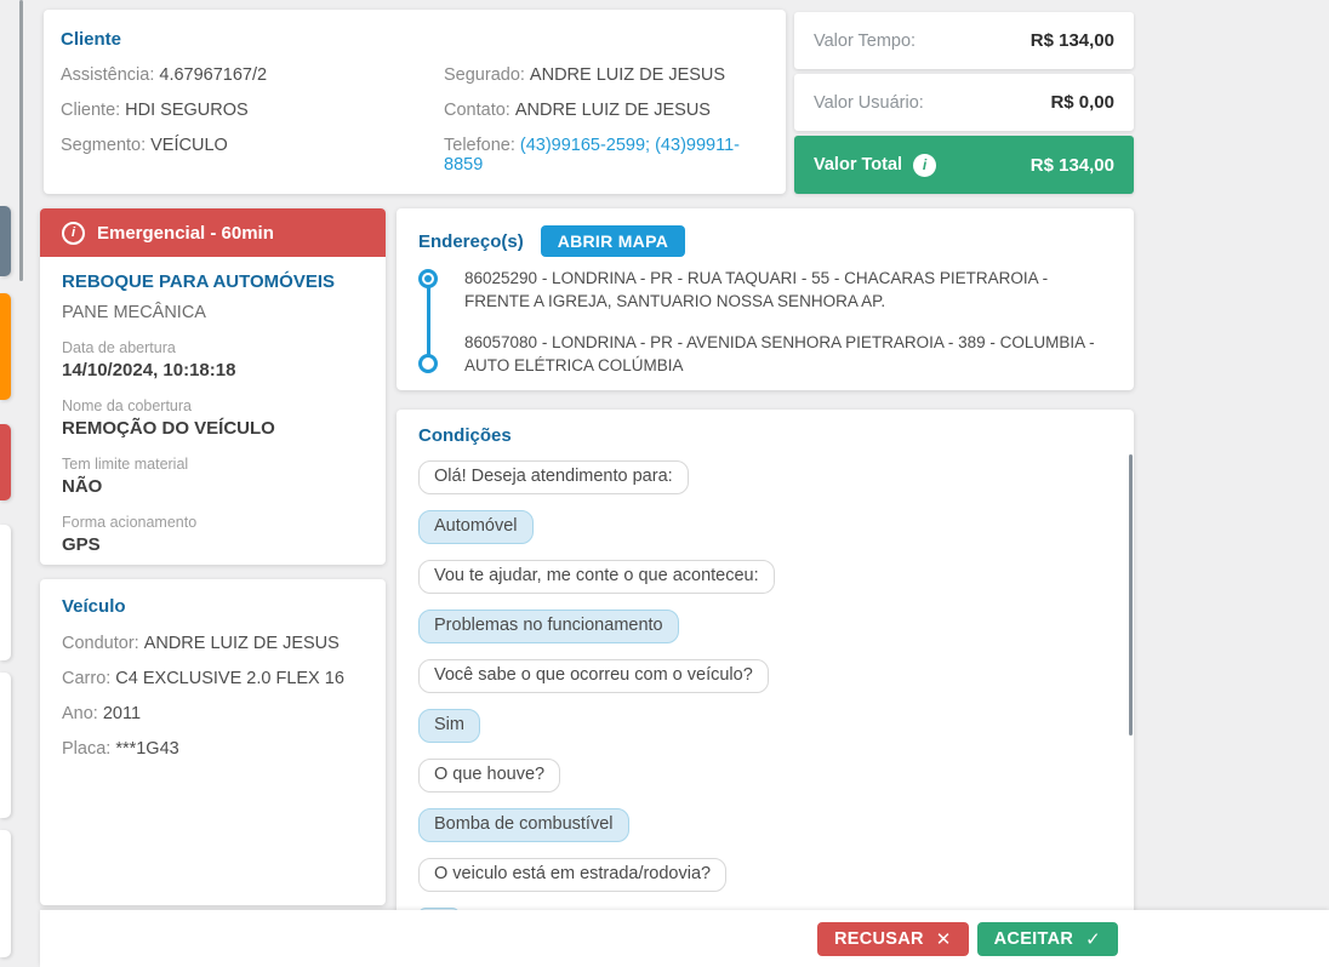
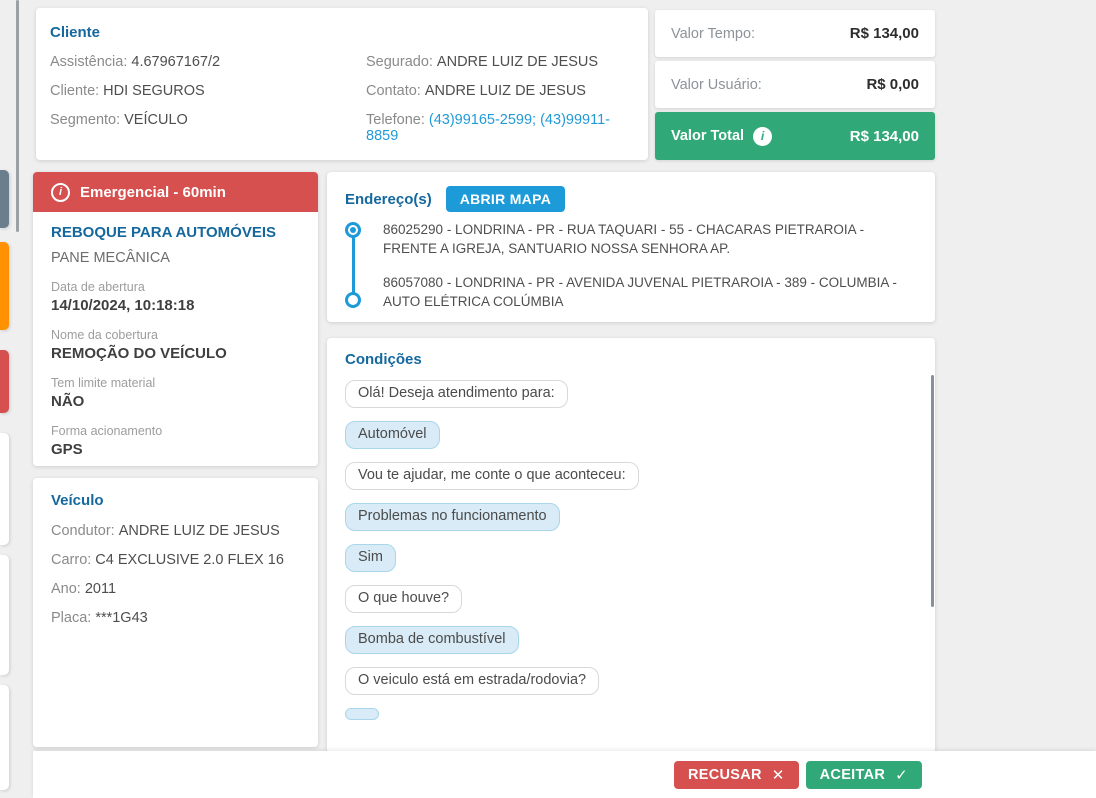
  Cliente
  Assistência: 4.67967167/2
  Segurado: ANDRE LUIZ DE JESUS
  Cliente: HDI SEGUROS
  Contato: ANDRE LUIZ DE JESUS
  Segmento: VEÍCULO
  Telefone: (43)99165-2599; (43)99911-8859
  Valor Tempo:
  R$ 134,00
  Valor Usuário:
  R$ 0,00
  Valor Total
  i
  R$ 134,00
  i
  Emergencial - 60min
  REBOQUE PARA AUTOMÓVEIS
  PANE MECÂNICA
  Data de abertura
  14/10/2024, 10:18:18
  Nome da cobertura
  REMOÇÃO DO VEÍCULO
  Tem limite material
  NÃO
  Forma acionamento
  GPS
  Veículo
  Condutor: ANDRE LUIZ DE JESUS
  Carro: C4 EXCLUSIVE 2.0 FLEX 16
  Ano: 2011
  Placa: ***1G43
  Endereço(s)
  ABRIR MAPA
  86025290 - LONDRINA - PR - RUA TAQUARI - 55 - CHACARAS PIETRAROIA - FRENTE A IGREJA, SANTUARIO NOSSA SENHORA AP.
- 86057080 - LONDRINA - PR - AVENIDA SENHORA PIETRAROIA - 389 - COLUMBIA - AUTO ELÉTRICA COLÚMBIA
+ 86057080 - LONDRINA - PR - AVENIDA JUVENAL PIETRAROIA - 389 - COLUMBIA - AUTO ELÉTRICA COLÚMBIA
  Condições
  Olá! Deseja atendimento para:
  Automóvel
  Vou te ajudar, me conte o que aconteceu:
  Problemas no funcionamento
- Você sabe o que ocorreu com o veículo?
  Sim
  O que houve?
  Bomba de combustível
  O veiculo está em estrada/rodovia?
  RECUSAR
  ✕
  ACEITAR
  ✓
